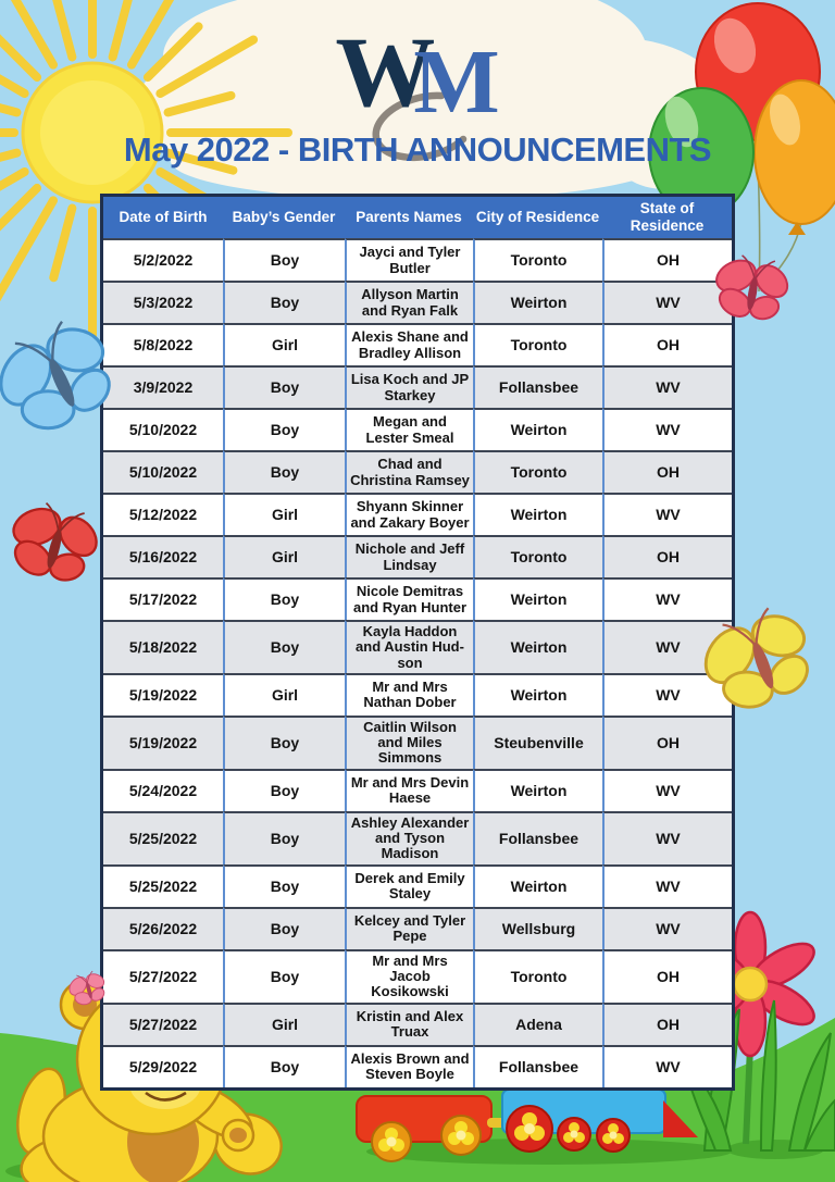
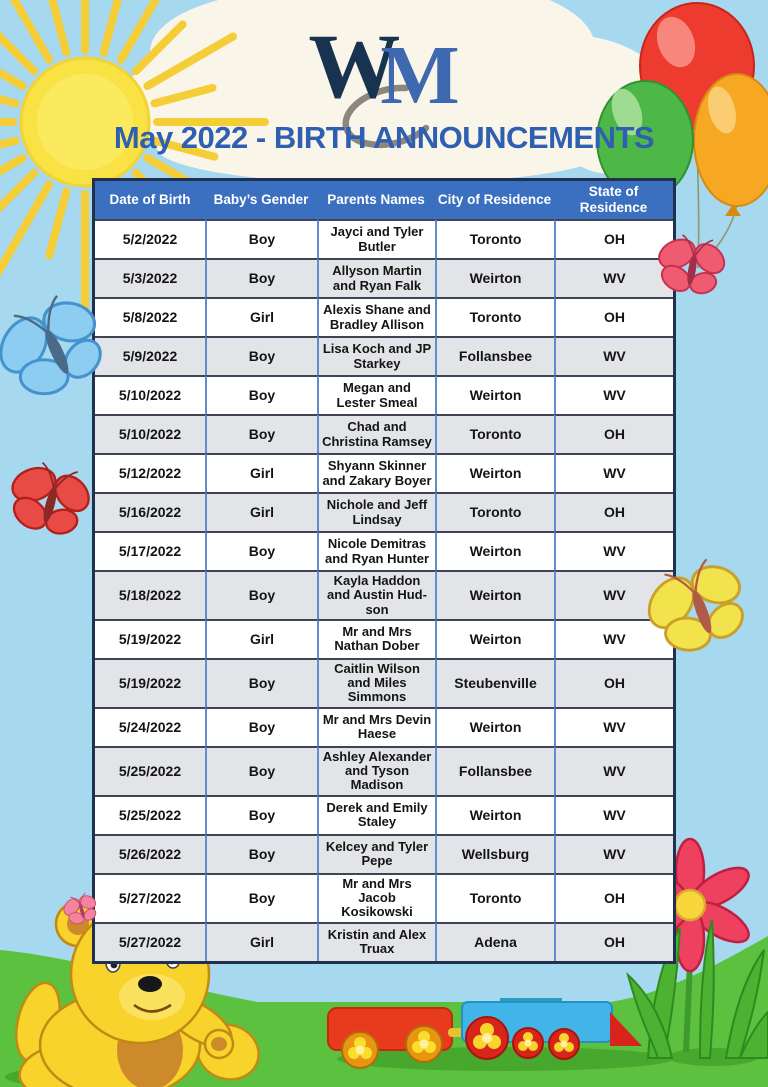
  WM
  May 2022 - BIRTH ANNOUNCEMENTS
  Date of Birth	Baby’s Gender	Parents Names	City of Residence	State of Residence
  5/2/2022	Boy	Jayci and Tyler Butler	Toronto	OH
  5/3/2022	Boy	Allyson Martin and Ryan Falk	Weirton	WV
  5/8/2022	Girl	Alexis Shane and Bradley Allison	Toronto	OH
- 3/9/2022	Boy	Lisa Koch and JP Starkey	Follansbee	WV
+ 5/9/2022	Boy	Lisa Koch and JP Starkey	Follansbee	WV
  5/10/2022	Boy	Megan and Lester Smeal	Weirton	WV
  5/10/2022	Boy	Chad and Christina Ramsey	Toronto	OH
  5/12/2022	Girl	Shyann Skinner and Zakary Boyer	Weirton	WV
  5/16/2022	Girl	Nichole and Jeff Lindsay	Toronto	OH
  5/17/2022	Boy	Nicole Demitras and Ryan Hunter	Weirton	WV
  5/18/2022	Boy	Kayla Haddon and Austin Hud-son	Weirton	WV
  5/19/2022	Girl	Mr and Mrs Nathan Dober	Weirton	WV
  5/19/2022	Boy	Caitlin Wilson and Miles Simmons	Steubenville	OH
  5/24/2022	Boy	Mr and Mrs Devin Haese	Weirton	WV
  5/25/2022	Boy	Ashley Alexander and Tyson Madison	Follansbee	WV
  5/25/2022	Boy	Derek and Emily Staley	Weirton	WV
  5/26/2022	Boy	Kelcey and Tyler Pepe	Wellsburg	WV
  5/27/2022	Boy	Mr and Mrs Jacob Kosikowski	Toronto	OH
  5/27/2022	Girl	Kristin and Alex Truax	Adena	OH
- 5/29/2022	Boy	Alexis Brown and Steven Boyle	Follansbee	WV
